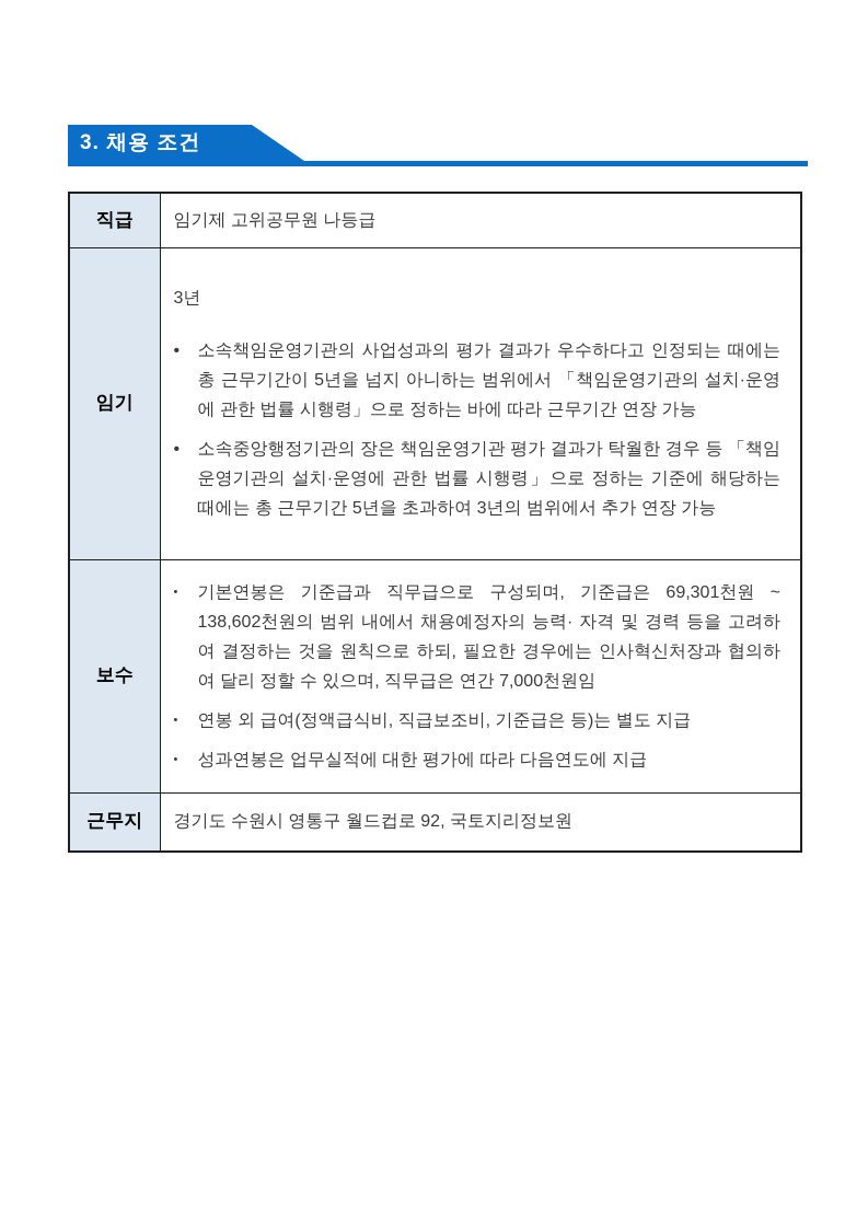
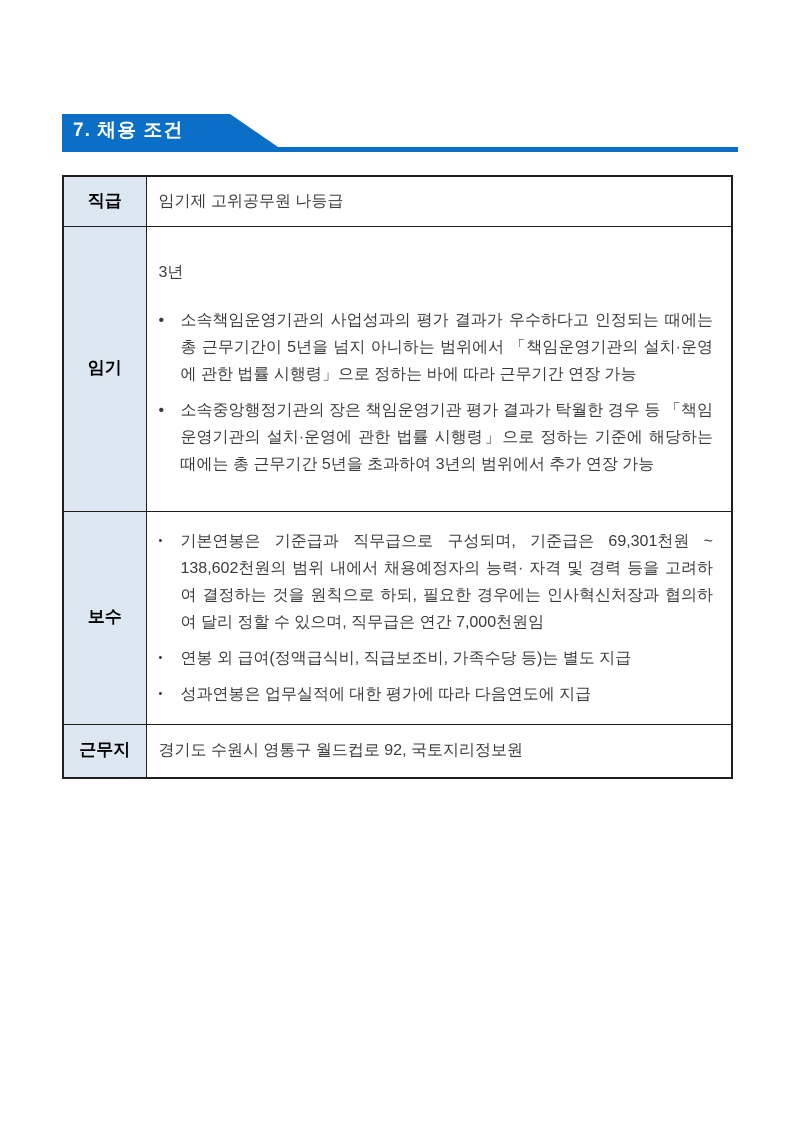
- 3. 채용 조건
+ 7. 채용 조건
  직급	임기제 고위공무원 나등급
  임기	3년 • 소속책임운영기관의 사업성과의 평가 결과가 우수하다고 인정되는 때에는 총 근무기간이 5년을 넘지 아니하는 범위에서 「책임운영기관의 설치·운영에 관한 법률 시행령」으로 정하는 바에 따라 근무기간 연장 가능 • 소속중앙행정기관의 장은 책임운영기관 평가 결과가 탁월한 경우 등 「책임운영기관의 설치·운영에 관한 법률 시행령」으로 정하는 기준에 해당하는 때에는 총 근무기간 5년을 초과하여 3년의 범위에서 추가 연장 가능
- 보수	• 기본연봉은 기준급과 직무급으로 구성되며, 기준급은 69,301천원 ~ 138,602천원의 범위 내에서 채용예정자의 능력· 자격 및 경력 등을 고려하여 결정하는 것을 원칙으로 하되, 필요한 경우에는 인사혁신처장과 협의하여 달리 정할 수 있으며, 직무급은 연간 7,000천원임 • 연봉 외 급여(정액급식비, 직급보조비, 기준급은 등)는 별도 지급 • 성과연봉은 업무실적에 대한 평가에 따라 다음연도에 지급
+ 보수	• 기본연봉은 기준급과 직무급으로 구성되며, 기준급은 69,301천원 ~ 138,602천원의 범위 내에서 채용예정자의 능력· 자격 및 경력 등을 고려하여 결정하는 것을 원칙으로 하되, 필요한 경우에는 인사혁신처장과 협의하여 달리 정할 수 있으며, 직무급은 연간 7,000천원임 • 연봉 외 급여(정액급식비, 직급보조비, 가족수당 등)는 별도 지급 • 성과연봉은 업무실적에 대한 평가에 따라 다음연도에 지급
  근무지	경기도 수원시 영통구 월드컵로 92, 국토지리정보원
